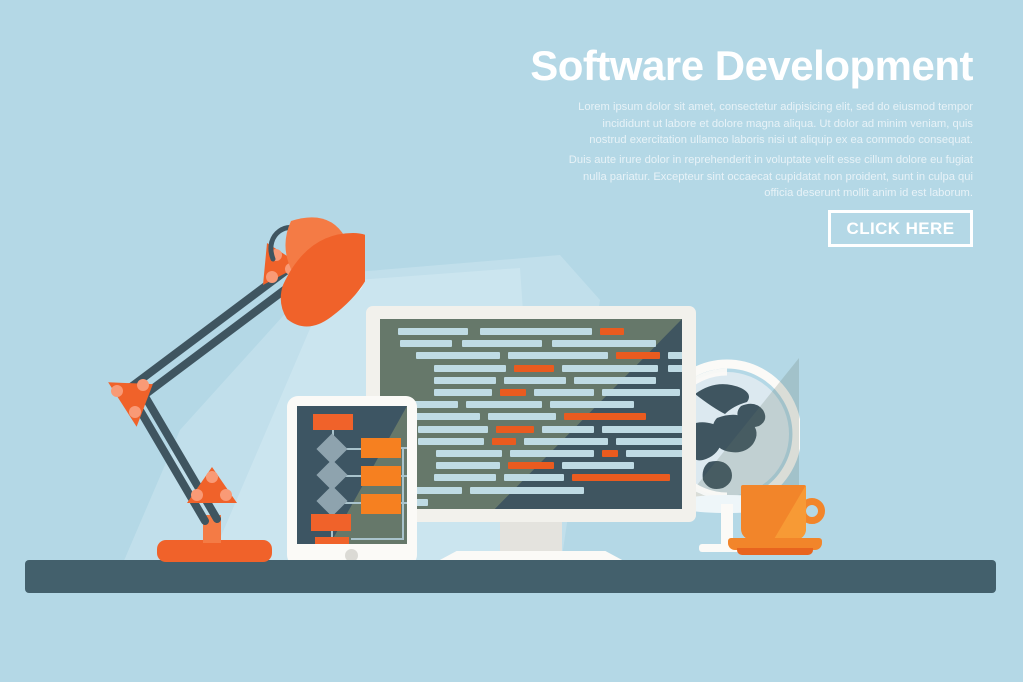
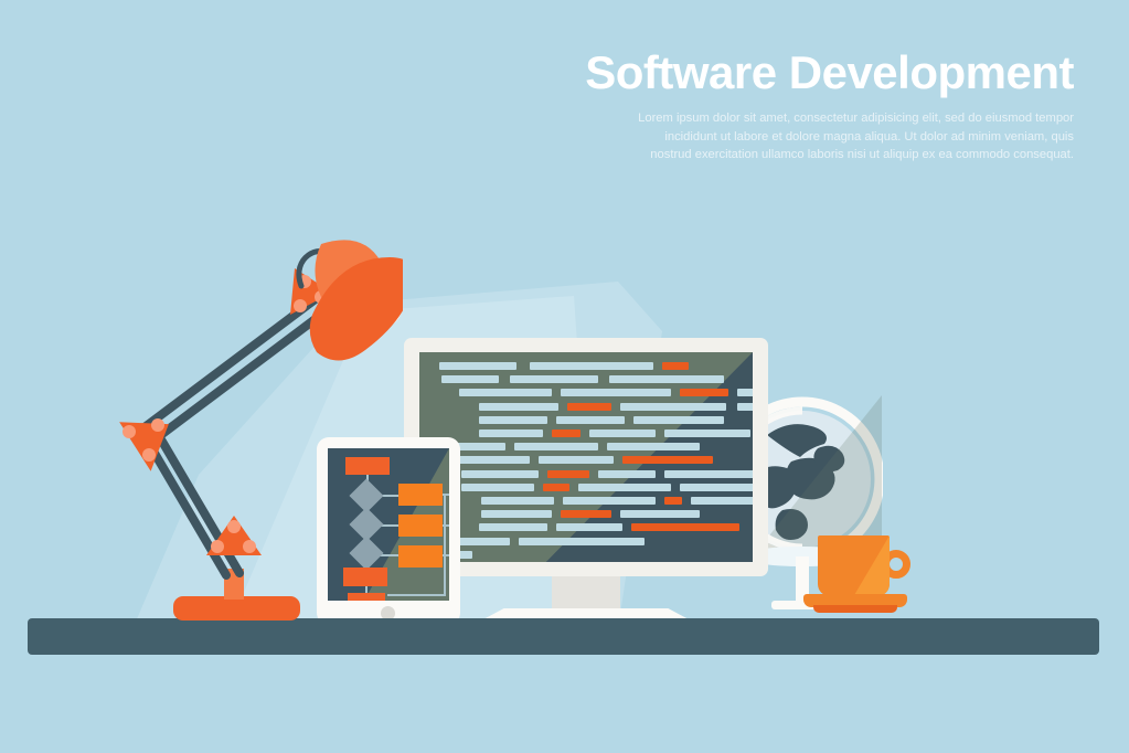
  Software Development
  Lorem ipsum dolor sit amet, consectetur adipisicing elit, sed do eiusmod tempor incididunt ut labore et dolore magna aliqua. Ut dolor ad minim veniam, quis nostrud exercitation ullamco laboris nisi ut aliquip ex ea commodo consequat.
- Duis aute irure dolor in reprehenderit in voluptate velit esse cillum dolore eu fugiat nulla pariatur. Excepteur sint occaecat cupidatat non proident, sunt in culpa qui officia deserunt mollit anim id est laborum.
- CLICK HERE
